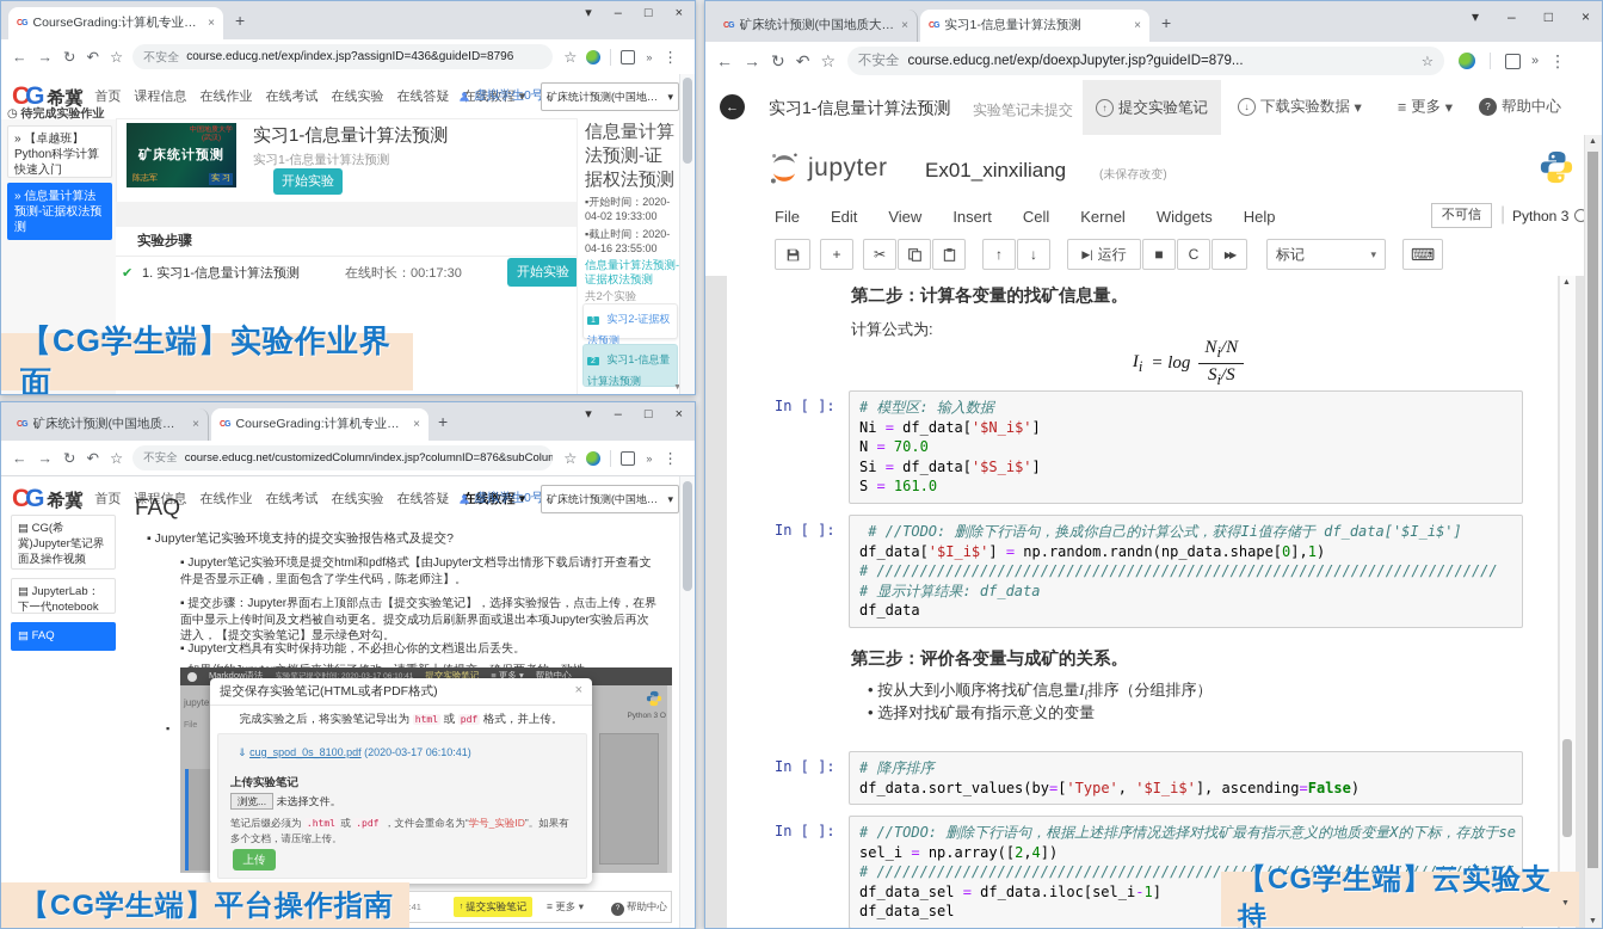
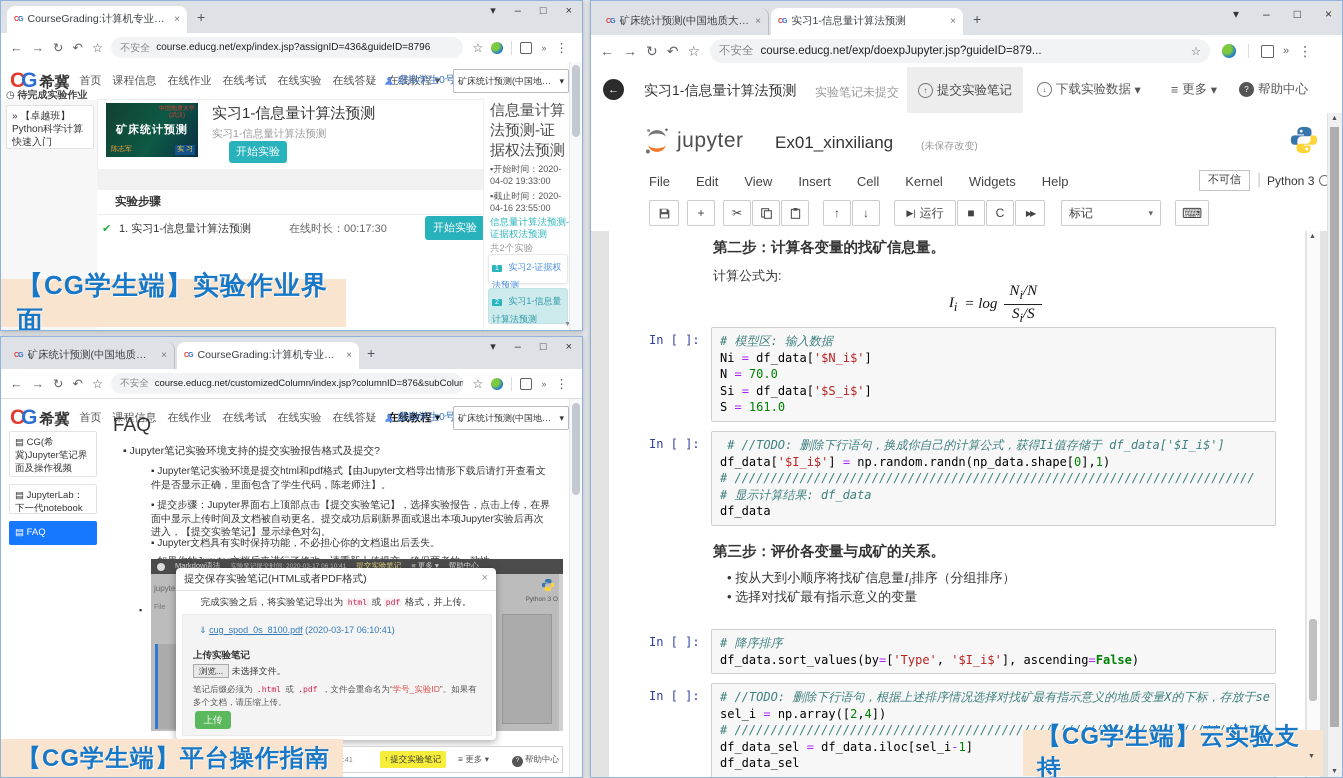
  CourseGrading:计算机专业课
  ×
  +
  ▾
  –
  □
  ×
  ←
  →
  ↻
  ↶
  ☆
  不安全
  course.educg.net/exp/index.jsp?assignID=436&guideID=8796
  ☆
  »
  ⋮
  C
  G
  希冀
  首页
  课程信息
  在线作业
  在线考试
  在线实验
  在线答疑
  在线教程 ▾
  虚拟学生0号
  ▾
  ◷ 待完成实验作业
  » 【卓越班】Python科学计算快速入门
- » 信息量计算法预测-证据权法预测
  矿床统计预测
  实习1-信息量计算法预测
  实习1-信息量计算法预测
  开始实验
  实验步骤
  ✔
  1. 实习1-信息量计算法预测
  在线时长：00:17:30
  开始实验
  信息量计算法预测-证据权法预测
  ▪开始时间：2020-04-02 19:33:00
  ▪截止时间：2020-04-16 23:55:00
  信息量计算法预测-证据权法预测
  共2个实验
  实习2-证据权法预测
  实习1-信息量计算法预测
  【CG学生端】实验作业界面
  矿床统计预测(中国地质大学
  ×
  CourseGrading:计算机专业课程
  ×
  +
  ▾
  –
  □
  ×
  ←
  →
  ↻
  ↶
  ☆
  不安全
  course.educg.net/customizedColumn/index.jsp?columnID=876&subColu
  ☆
  »
  ⋮
  C
  G
  希冀
  首页
  课程信息
  在线作业
  在线考试
  在线实验
  在线答疑
  在线教程 ▾
  虚拟学生0号
  ▾
  ▤ CG(希冀)Jupyter笔记界面及操作视频
  ▤ JupyterLab：下一代notebook
  ▤ FAQ
  FAQ
  ▪ Jupyter笔记实验环境支持的提交实验报告格式及提交?
  ▪ Jupyter笔记实验环境是提交html和pdf格式【由Jupyter文档导出情形下载后请打开查看文件是否显示正确，里面包含了学生代码，陈老师注】。
  ▪ 提交步骤：Jupyter界面右上顶部点击【提交实验笔记】，选择实验报告，点击上传，在界面中显示上传时间及文档被自动更名。提交成功后刷新界面或退出本项Jupyter实验后再次进入，【提交实验笔记】显示绿色对勾。
  ▪ Jupyter文档具有实时保持功能，不必担心你的文档退出后丢失。
  ▪
  Markdow语法
  提交实验笔记
  ≡ 更多 ▾
  帮助中心
  jupyte
  提交保存实验笔记(HTML或者PDF格式)
  ×
  完成实验之后，将实验笔记导出为 html 或 pdf 格式，并上传。
  ⇓ cug_spod_0s_8100.pdf (2020-03-17 06:10:41)
  上传实验笔记
  浏览... 未选择文件。
  笔记后缀必须为 .html 或 .pdf ，文件会重命名为“学号_实验ID”。如果有多个文档，请压缩上传。
  上传
  提交实验笔记
  ≡ 更多 ▾
  帮助中心
  【CG学生端】平台操作指南
  矿床统计预测(中国地质大学
  ×
  实习1-信息量计算法预测
  ×
  +
  ▾
  –
  □
  ×
  ←
  →
  ↻
  ↶
  ☆
  不安全
  course.educg.net/exp/doexpJupyter.jsp?guideID=879...
  ☆
  »
  ⋮
  ←
  实习1-信息量计算法预测
  实验笔记未提交
  ↑
  提交实验笔记
  ↓
  下载实验数据
  ▾
  ≡
  更多
  ▾
  ?
  帮助中心
  jupyter
  Ex01_xinxiliang
  (未保存改变)
  File
  Edit
  View
  Insert
  Cell
  Kernel
  Widgets
  Help
  不可信
  |
  Python 3
  +
  ✂
  ↑
  ↓
  ▶|
  运行
  ■
  C
  ▶▶
  标记
  ▾
  ⌨
  第二步：计算各变量的找矿信息量。
  计算公式为:
  Ii
  = log
  Ni/N
  Si/S
  In [ ]:
  # 模型区: 输入数据
  Ni = df_data['$N_i$']
  N = 70.0
  Si = df_data['$S_i$']
  S = 161.0
  In [ ]:
  # //TODO: 删除下行语句，换成你自己的计算公式，获得Ii值存储于 df_data['$I_i$']
  df_data['$I_i$'] = np.random.randn(np_data.shape[0],1)
  # ////////////////////////////////////////////////////////////////////////
  # 显示计算结果: df_data
  df_data
  第三步：评价各变量与成矿的关系。
  • 按从大到小顺序将找矿信息量Ii排序（分组排序）
  • 选择对找矿最有指示意义的变量
  In [ ]:
  # 降序排序
  df_data.sort_values(by=['Type', '$I_i$'], ascending=False)
  In [ ]:
  # //TODO: 删除下行语句，根据上述排序情况选择对找矿最有指示意义的地质变量X的下标，存放于se
  sel_i = np.array([2,4])
  df_data_sel = df_data.iloc[sel_i-1]
  df_data_sel
  【CG学生端】云实验支持
